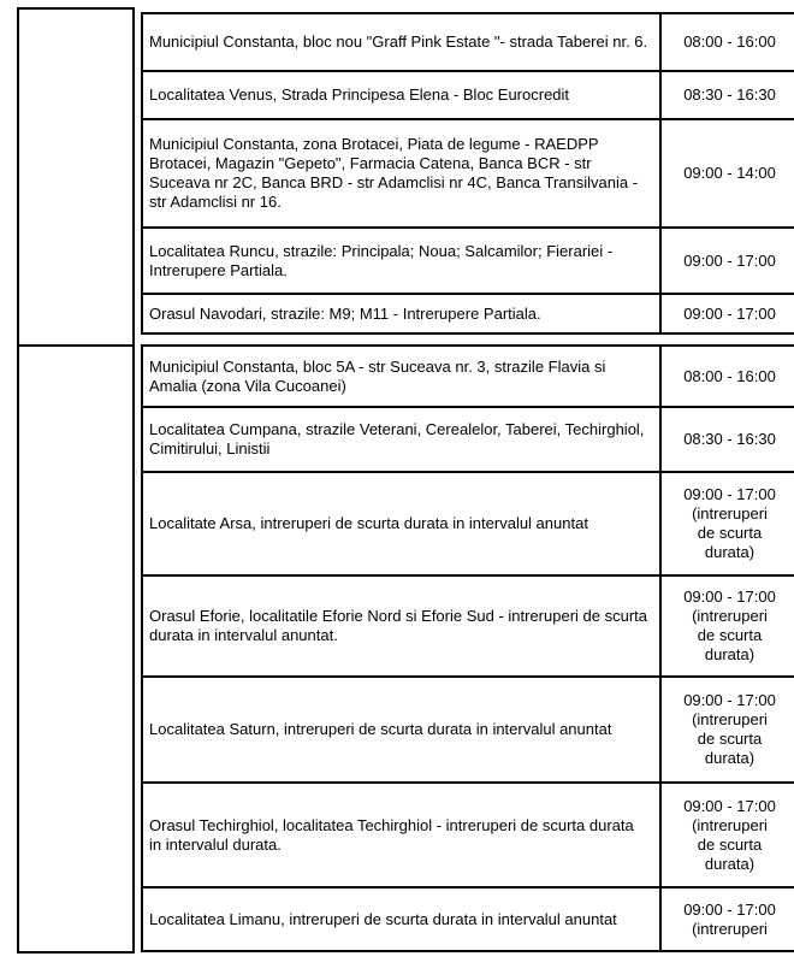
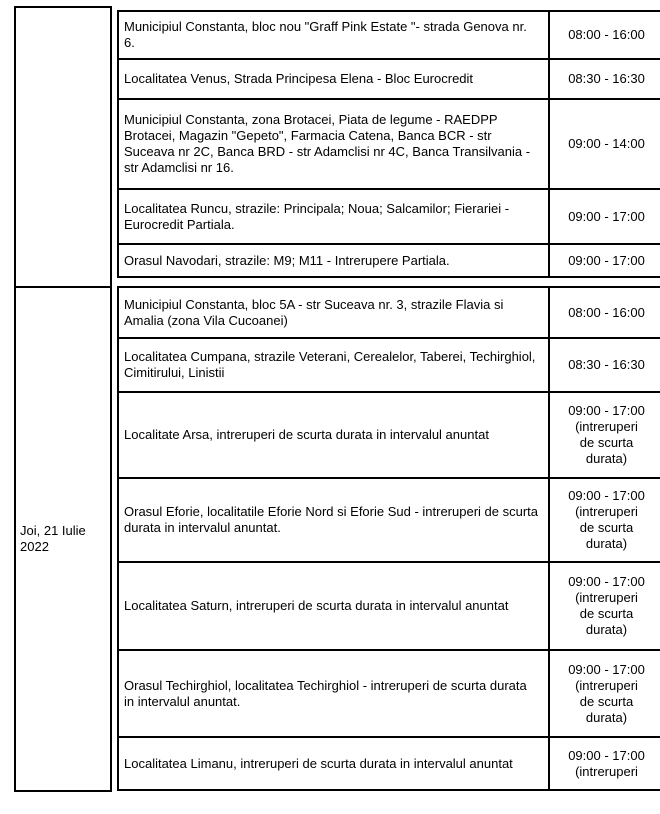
+ Joi, 21 Iulie 2022
- Municipiul Constanta, bloc nou "Graff Pink Estate "- strada Taberei nr. 6.	08:00 - 16:00
+ Municipiul Constanta, bloc nou "Graff Pink Estate "- strada Genova nr. 6.	08:00 - 16:00
  Localitatea Venus, Strada Principesa Elena - Bloc Eurocredit	08:30 - 16:30
  Municipiul Constanta, zona Brotacei, Piata de legume - RAEDPP Brotacei, Magazin "Gepeto", Farmacia Catena, Banca BCR - str Suceava nr 2C, Banca BRD - str Adamclisi nr 4C, Banca Transilvania - str Adamclisi nr 16.	09:00 - 14:00
- Localitatea Runcu, strazile: Principala; Noua; Salcamilor; Fierariei - Intrerupere Partiala.	09:00 - 17:00
+ Localitatea Runcu, strazile: Principala; Noua; Salcamilor; Fierariei - Eurocredit Partiala.	09:00 - 17:00
  Orasul Navodari, strazile: M9; M11 - Intrerupere Partiala.	09:00 - 17:00
  Municipiul Constanta, bloc 5A - str Suceava nr. 3, strazile Flavia si Amalia (zona Vila Cucoanei)	08:00 - 16:00
  Localitatea Cumpana, strazile Veterani, Cerealelor, Taberei, Techirghiol, Cimitirului, Linistii	08:30 - 16:30
  Localitate Arsa, intreruperi de scurta durata in intervalul anuntat	09:00 - 17:00 (intreruperi de scurta durata)
  Orasul Eforie, localitatile Eforie Nord si Eforie Sud - intreruperi de scurta durata in intervalul anuntat.	09:00 - 17:00 (intreruperi de scurta durata)
  Localitatea Saturn, intreruperi de scurta durata in intervalul anuntat	09:00 - 17:00 (intreruperi de scurta durata)
- Orasul Techirghiol, localitatea Techirghiol - intreruperi de scurta durata in intervalul durata.	09:00 - 17:00 (intreruperi de scurta durata)
+ Orasul Techirghiol, localitatea Techirghiol - intreruperi de scurta durata in intervalul anuntat.	09:00 - 17:00 (intreruperi de scurta durata)
  Localitatea Limanu, intreruperi de scurta durata in intervalul anuntat	09:00 - 17:00 (intreruperi
